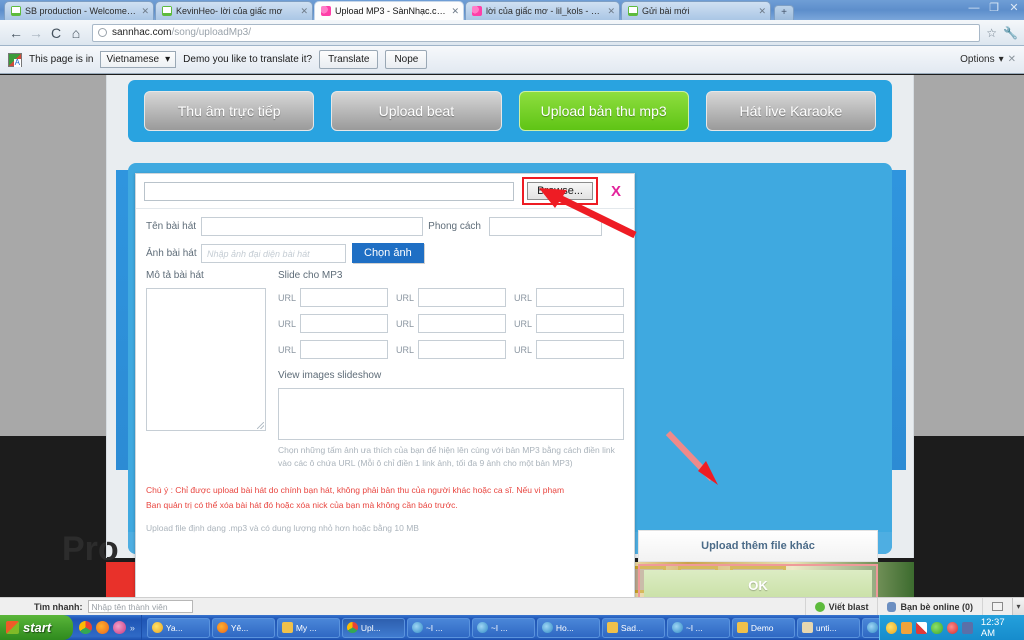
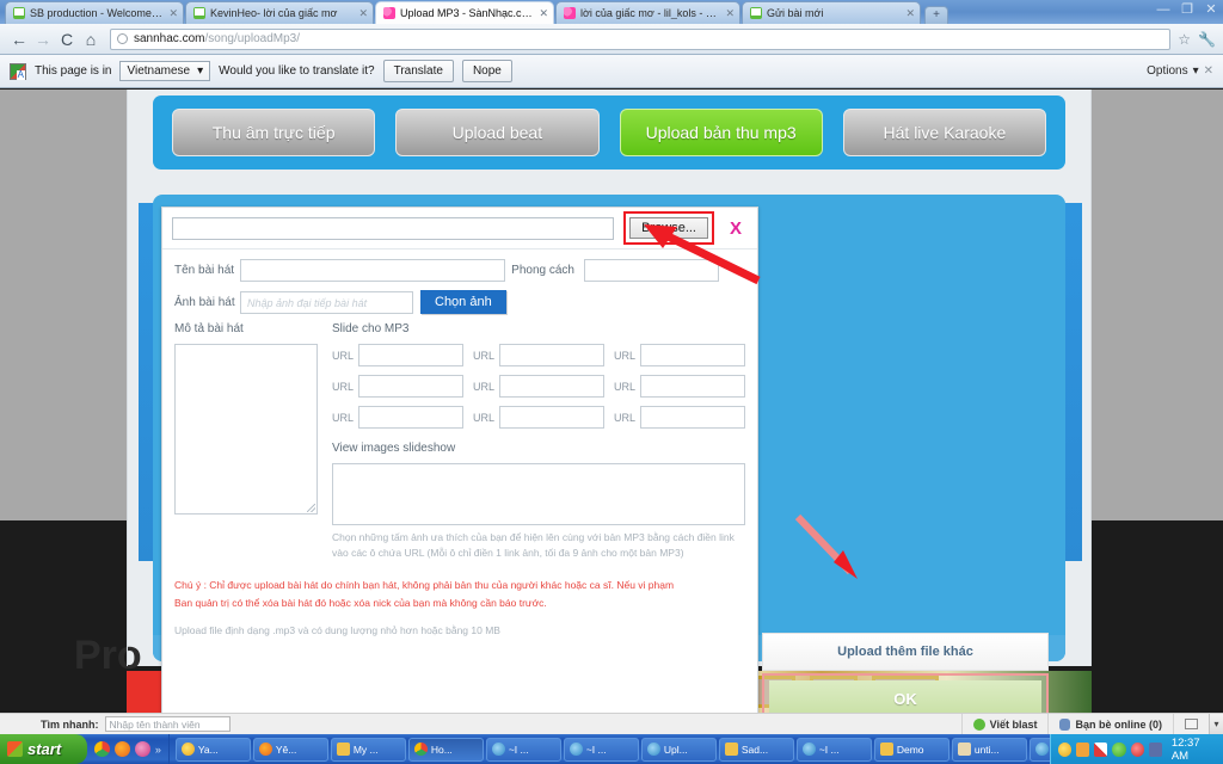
  SB production - Welcome t..
  ✕
  KevinHeo- lời của giấc mơ
  ✕
  Upload MP3 - SànNhạc.com
  ✕
  lời của giấc mơ - lil_kols - Sà
  ✕
  Gửi bài mới
  ✕
  +
  —
  ❐
  ✕
  ←
  →
  C
  ⌂
  sannhac.com
  /song/uploadMp3/
  ☆
  🔧
  This page is in
  Vietnamese
  ▾
- Demo you like to translate it?
+ Would you like to translate it?
  Translate
  Nope
  Options
  ▾
  ✕
  Pro
  Thu âm trực tiếp
  Upload beat
  Upload bản thu mp3
  Hát live Karaoke
  X
  Tên bài hát
  Phong cách
  Ảnh bài hát
- Nhập ảnh đại diện bài hát
+ Nhập ảnh đại tiếp bài hát
  Chọn ảnh
  Mô tả bài hát
  Slide cho MP3
  URL
  URL
  URL
  URL
  URL
  URL
  URL
  URL
  URL
  View images slideshow
  Chọn những tấm ảnh ưa thích của bạn để hiện lên cùng với bản MP3 bằng cách điền link
  vào các ô chứa URL (Mỗi ô chỉ điền 1 link ảnh, tối đa 9 ảnh cho một bản MP3)
  Chú ý : Chỉ được upload bài hát do chính bạn hát, không phải bản thu của người khác hoặc ca sĩ. Nếu vi phạm
  Ban quản trị có thể xóa bài hát đó hoặc xóa nick của bạn mà không cần báo trước.
  Upload file định dạng .mp3 và có dung lượng nhỏ hơn hoặc bằng 10 MB
  Upload thêm file khác
  OK
  Tìm nhanh:
  Nhập tên thành viên
  Viết blast
  Bạn bè online (0)
  ▾
  start
  »
  Ya...
  Yê...
  My ...
- Upl...
+ Ho...
  ~I ...
  ~I ...
- Ho...
+ Upl...
  Sad...
  ~I ...
  Demo
  unti...
  12:37 AM
